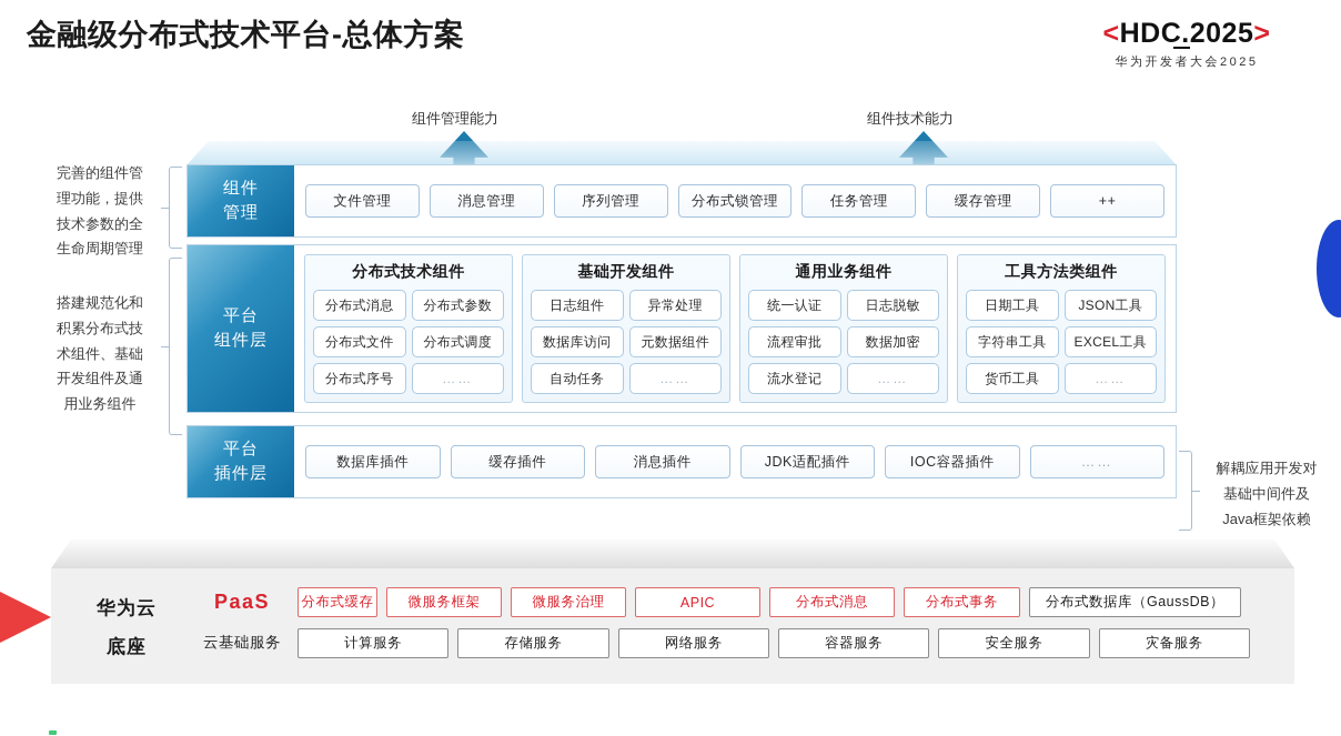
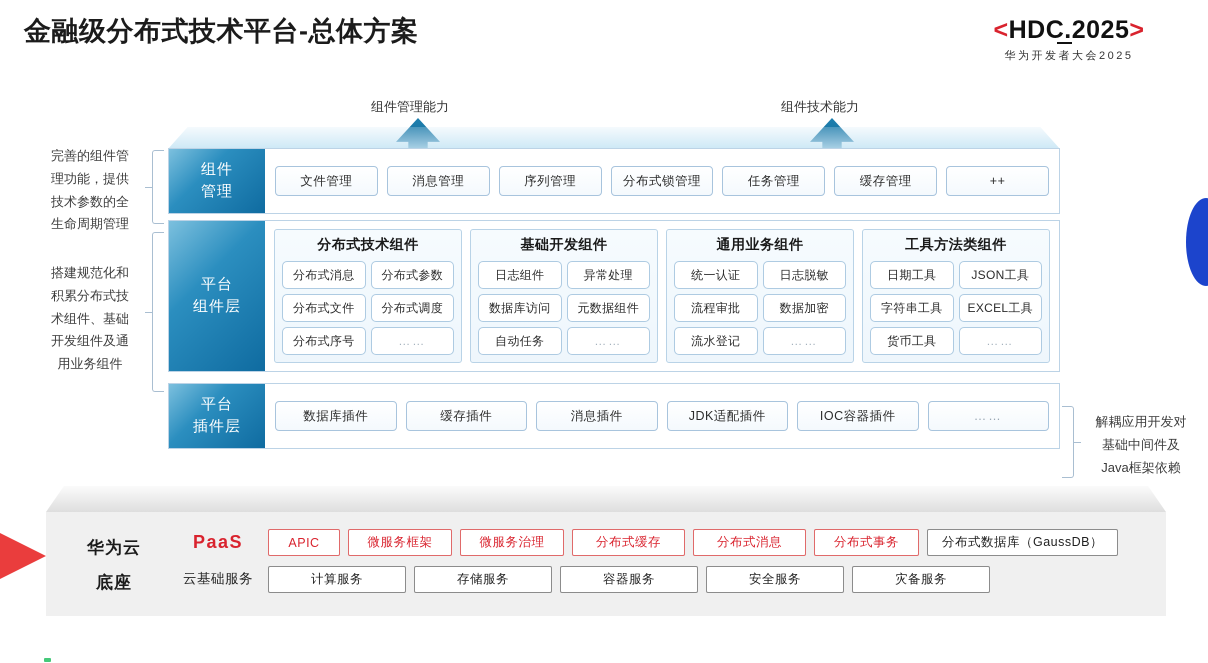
  金融级分布式技术平台-总体方案
  <HDC.2025>
  华为开发者大会2025
  组件管理能力
  组件技术能力
  完善的组件管
  理功能，提供
  技术参数的全
  生命周期管理
  搭建规范化和
  积累分布式技
  术组件、基础
  开发组件及通
  用业务组件
  解耦应用开发对
  基础中间件及
  Java框架依赖
  组件
  管理
  文件管理
  消息管理
  序列管理
  分布式锁管理
  任务管理
  缓存管理
  ++
  平台
  组件层
  分布式技术组件
  分布式消息
  分布式参数
  分布式文件
  分布式调度
  分布式序号
  ……
  基础开发组件
  日志组件
  异常处理
  数据库访问
  元数据组件
  自动任务
  ……
  通用业务组件
  统一认证
  日志脱敏
  流程审批
  数据加密
  流水登记
  ……
  工具方法类组件
  日期工具
  JSON工具
  字符串工具
  EXCEL工具
  货币工具
  ……
  平台
  插件层
  数据库插件
  缓存插件
  消息插件
  JDK适配插件
  IOC容器插件
  ……
  华为云
  底座
  PaaS
- 分布式缓存
+ APIC
  微服务框架
  微服务治理
- APIC
+ 分布式缓存
  分布式消息
  分布式事务
  分布式数据库（GaussDB）
  云基础服务
  计算服务
  存储服务
- 网络服务
  容器服务
  安全服务
  灾备服务
